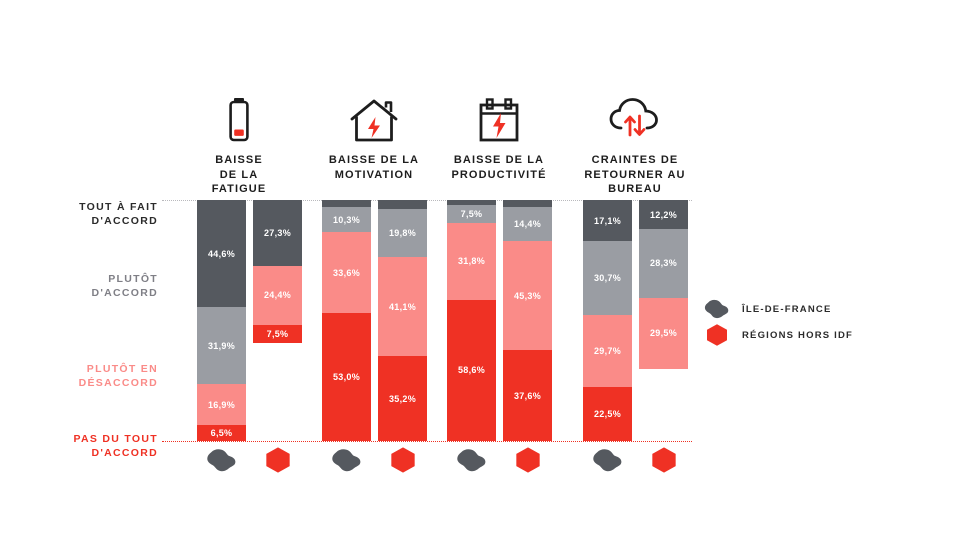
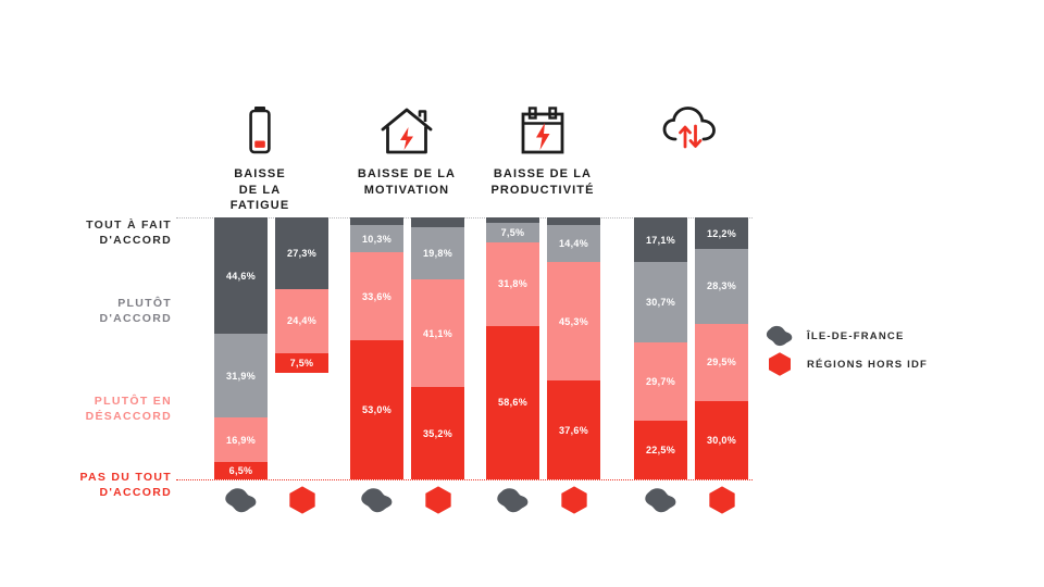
  TOUT À FAIT
  D'ACCORD
  PLUTÔT
  D'ACCORD
  PLUTÔT EN
  DÉSACCORD
  PAS DU TOUT
  D'ACCORD
  BAISSE
  DE LA
  FATIGUE
  BAISSE DE LA
  MOTIVATION
  BAISSE DE LA
  PRODUCTIVITÉ
- CRAINTES DE
- RETOURNER AU
- BUREAU
  44,6%
  31,9%
  16,9%
  6,5%
  27,3%
  24,4%
  7,5%
  10,3%
  33,6%
  53,0%
  19,8%
  41,1%
  35,2%
  7,5%
  31,8%
  58,6%
  14,4%
  45,3%
  37,6%
  17,1%
  30,7%
  29,7%
  22,5%
  12,2%
  28,3%
  29,5%
+ 30,0%
  ÎLE-DE-FRANCE
  RÉGIONS HORS IDF
